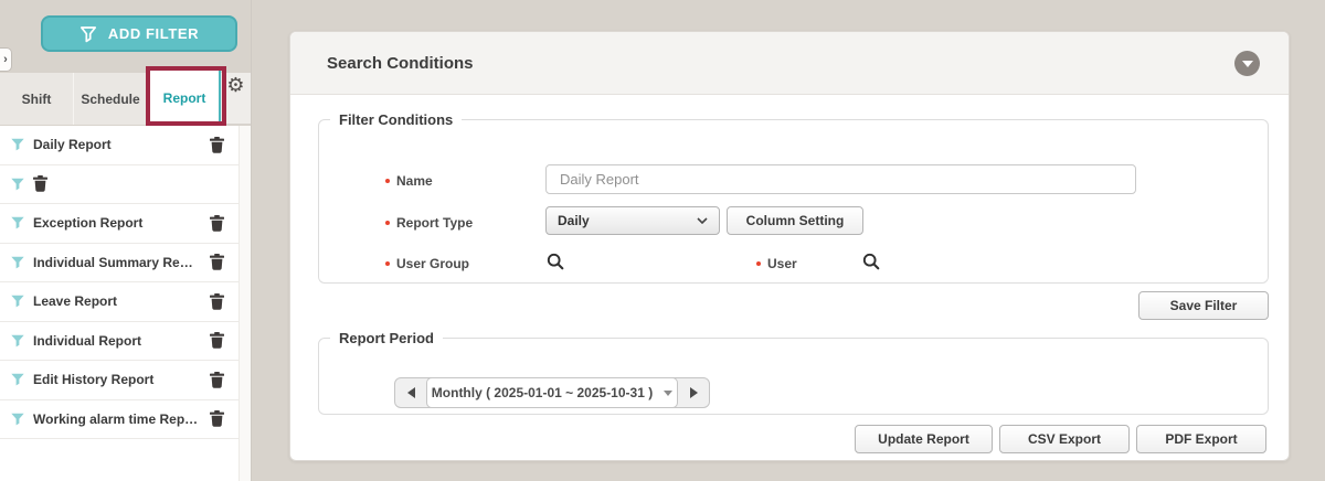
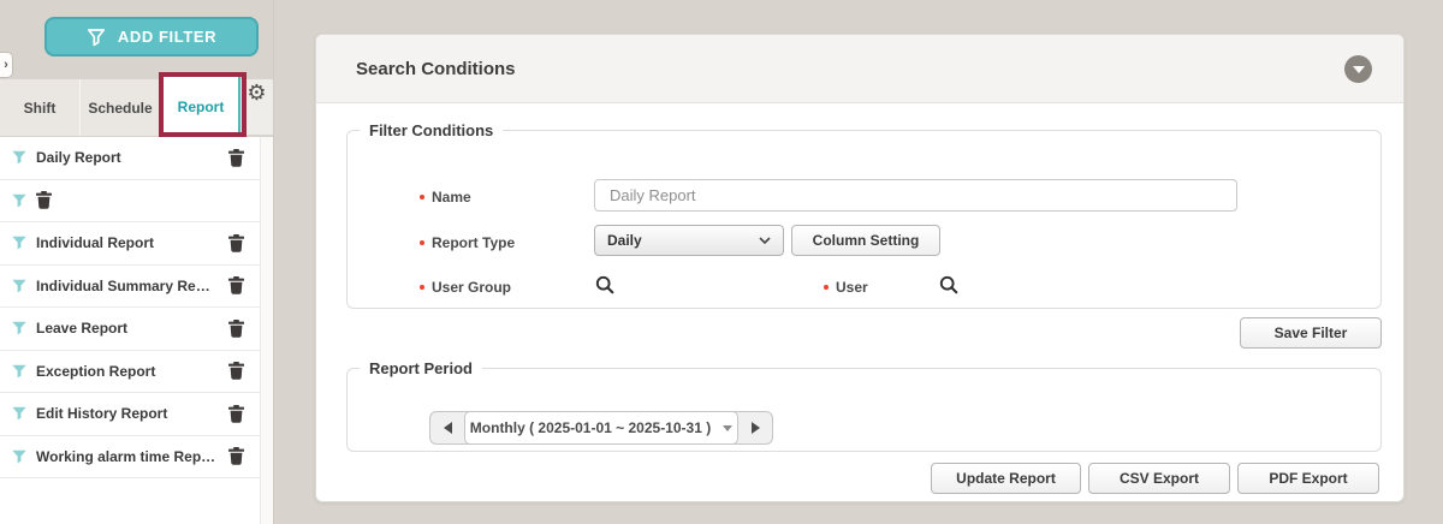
  ADD FILTER
  ›
  Shift
  Schedule
  Report
  ⚙
  Daily Report
- Exception Report
+ Individual Report
  Individual Summary Re…
  Leave Report
- Individual Report
+ Exception Report
  Edit History Report
  Working alarm time Rep…
  Search Conditions
  Filter Conditions
  Name
  Daily Report
  Report Type
  Daily
  Column Setting
  User Group
  User
  Save Filter
  Report Period
  Monthly ( 2025-01-01 ~ 2025-10-31 )
  Update Report
  CSV Export
  PDF Export
